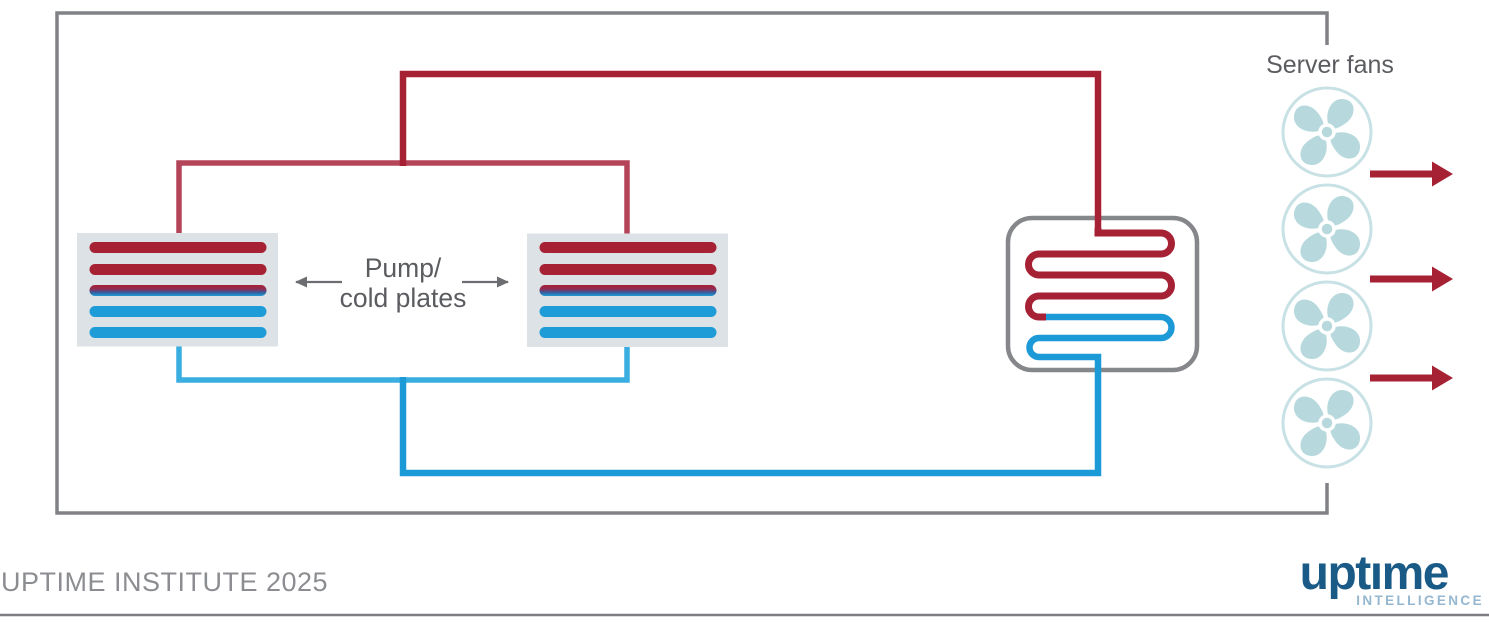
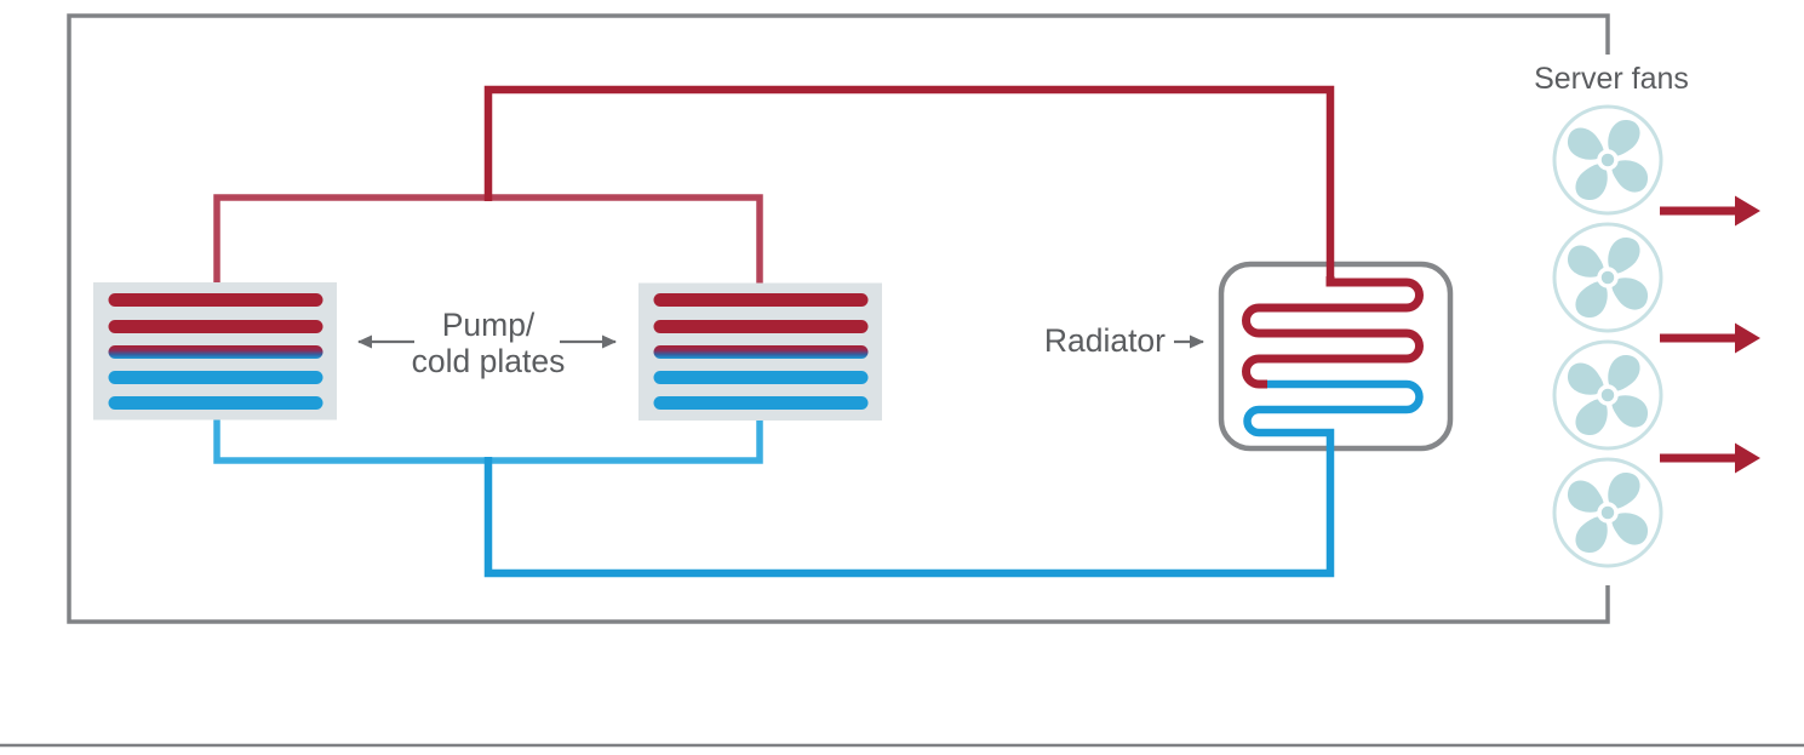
  Pump/
  cold plates
+ Radiator
  Server fans
- UPTIME INSTITUTE 2025
- uptıme
- INTELLIGENCE
